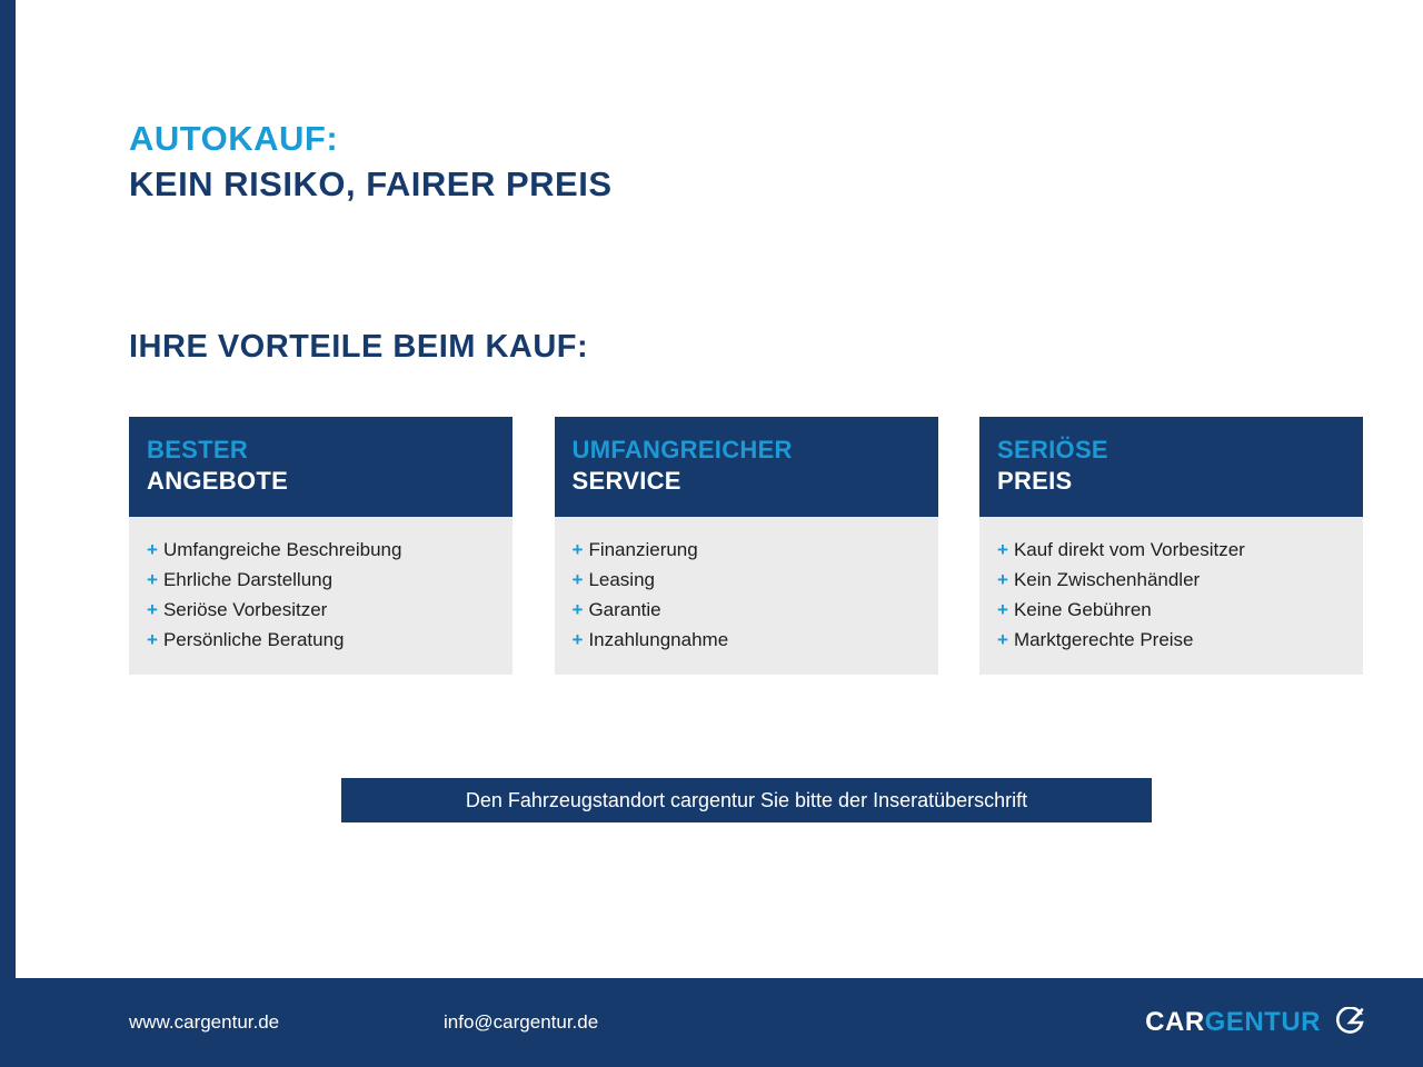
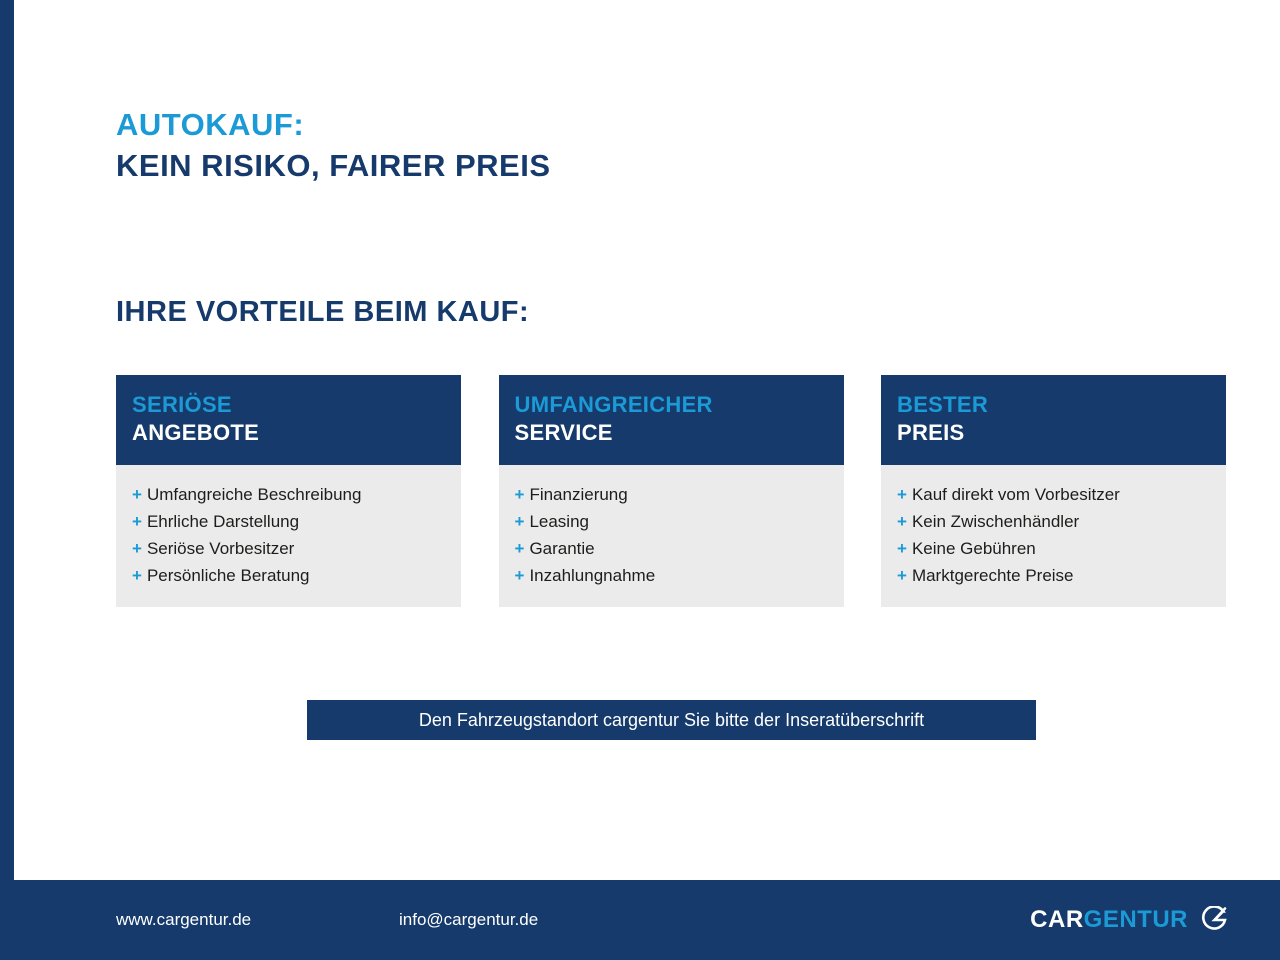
  AUTOKAUF:
  KEIN RISIKO, FAIRER PREIS
  IHRE VORTEILE BEIM KAUF:
- BESTER
+ SERIÖSE
  ANGEBOTE
  + Umfangreiche Beschreibung
  + Ehrliche Darstellung
  + Seriöse Vorbesitzer
  + Persönliche Beratung
  UMFANGREICHER
  SERVICE
  + Finanzierung
  + Leasing
  + Garantie
  + Inzahlungnahme
- SERIÖSE
+ BESTER
  PREIS
  + Kauf direkt vom Vorbesitzer
  + Kein Zwischenhändler
  + Keine Gebühren
  + Marktgerechte Preise
  Den Fahrzeugstandort cargentur Sie bitte der Inseratüberschrift
  www.cargentur.de
  info@cargentur.de
  CAR
  GENTUR
